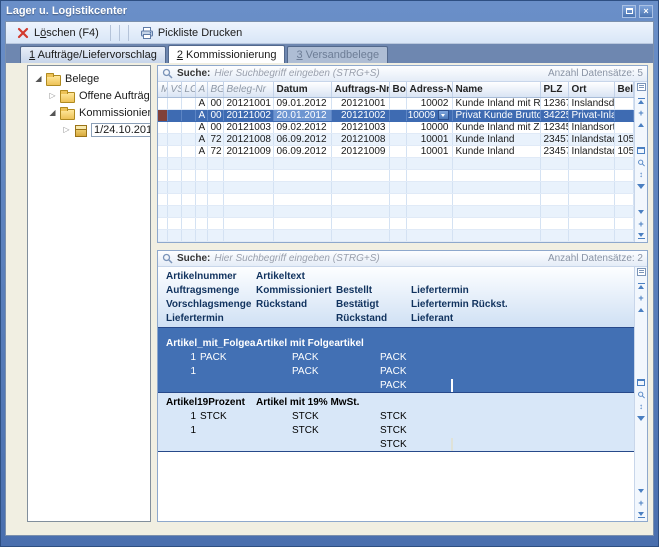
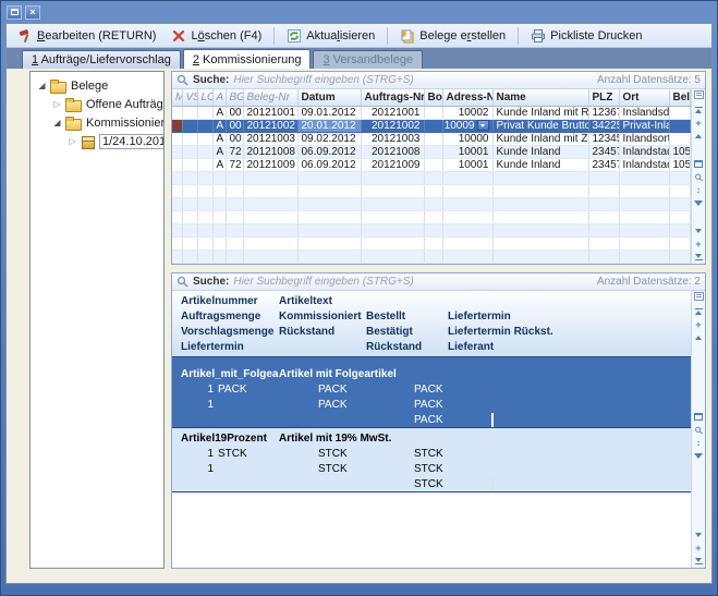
- Lager u. Logistikcenter
  ×
+ Bearbeiten (RETURN)
  Löschen (F4)
+ Aktualisieren
+ Belege erstellen
  Pickliste Drucken
  1 Aufträge/Liefervorschlag
  2 Kommissionierung
  3 Versandbelege
  ◢
  Belege
  ▷
  Offene Aufträg
  ◢
  Kommissionier
  ▷
  1/24.10.201
  Suche:
  Hier Suchbegriff eingeben (STRG+S)
  Anzahl Datensätze: 5
  M	V	LO	A	BG	Beleg-Nr	Datum	Auftrags-Nr	Bo	Adress-N	Name	PLZ	Ort	Bel
  			A	00	20121001	09.01.2012	20121001		10002	Kunde Inland mit R	1236	Inslandsd
  			A	00	20121002	20.01.2012	20121002		10009	Privat Kunde Brutto	3422	Privat-Inl
  			A	00	20121003	09.02.2012	20121003		10000	Kunde Inland mit Z	1234	Inlandsor
  			A	72	20121008	06.09.2012	20121008		10001	Kunde Inland	2345	Inlandsta	105
  			A	72	20121009	06.09.2012	20121009		10001	Kunde Inland	2345	Inlandsta	105
  +
  ↕
  +
  Suche:
  Hier Suchbegriff eingeben (STRG+S)
  Anzahl Datensätze: 2
  Artikelnummer
  Artikeltext
  Auftragsmenge
  Kommissioniert
  Bestellt
  Liefertermin
  Vorschlagsmenge
  Rückstand
  Bestätigt
  Liefertermin Rückst.
  Liefertermin
  Rückstand
  Lieferant
  Artikel_mit_Folgea
  Artikel mit Folgeartikel
  1 PACK
  PACK
  PACK
  1
  PACK
  PACK
  PACK
  Artikel19Prozent
  Artikel mit 19% MwSt.
  1 STCK
  STCK
  STCK
  1
  STCK
  STCK
  STCK
  +
  ↕
  +
